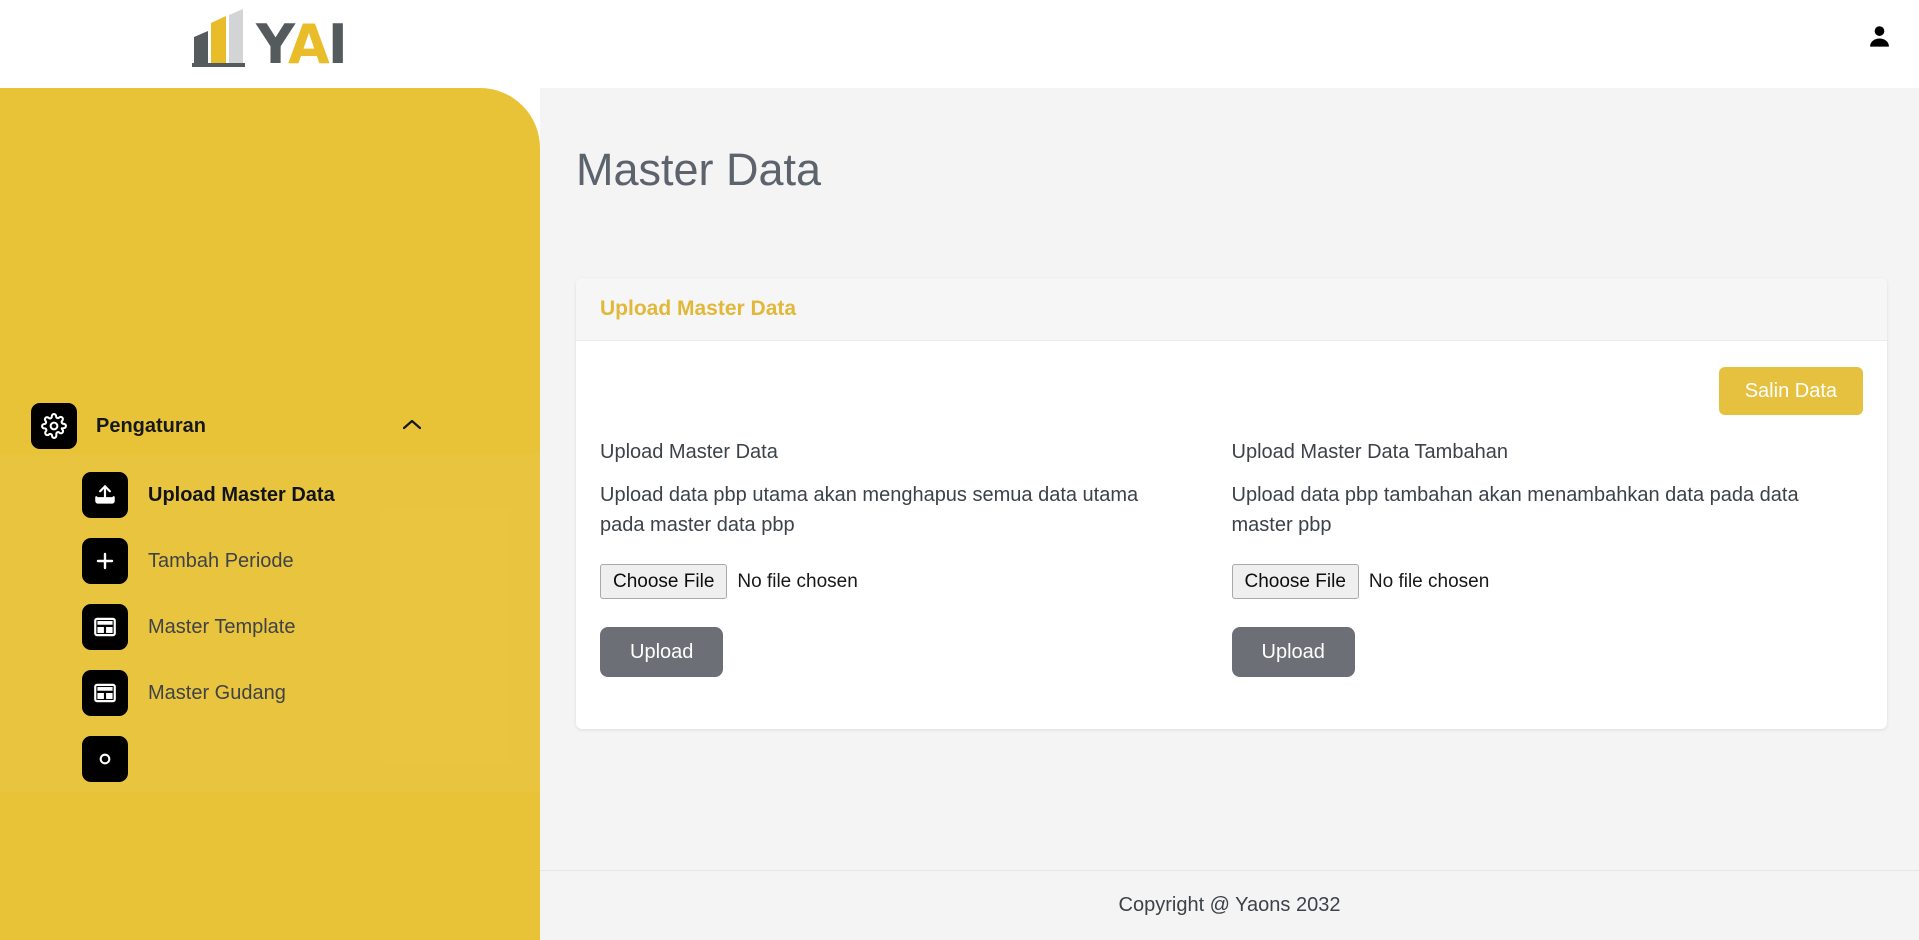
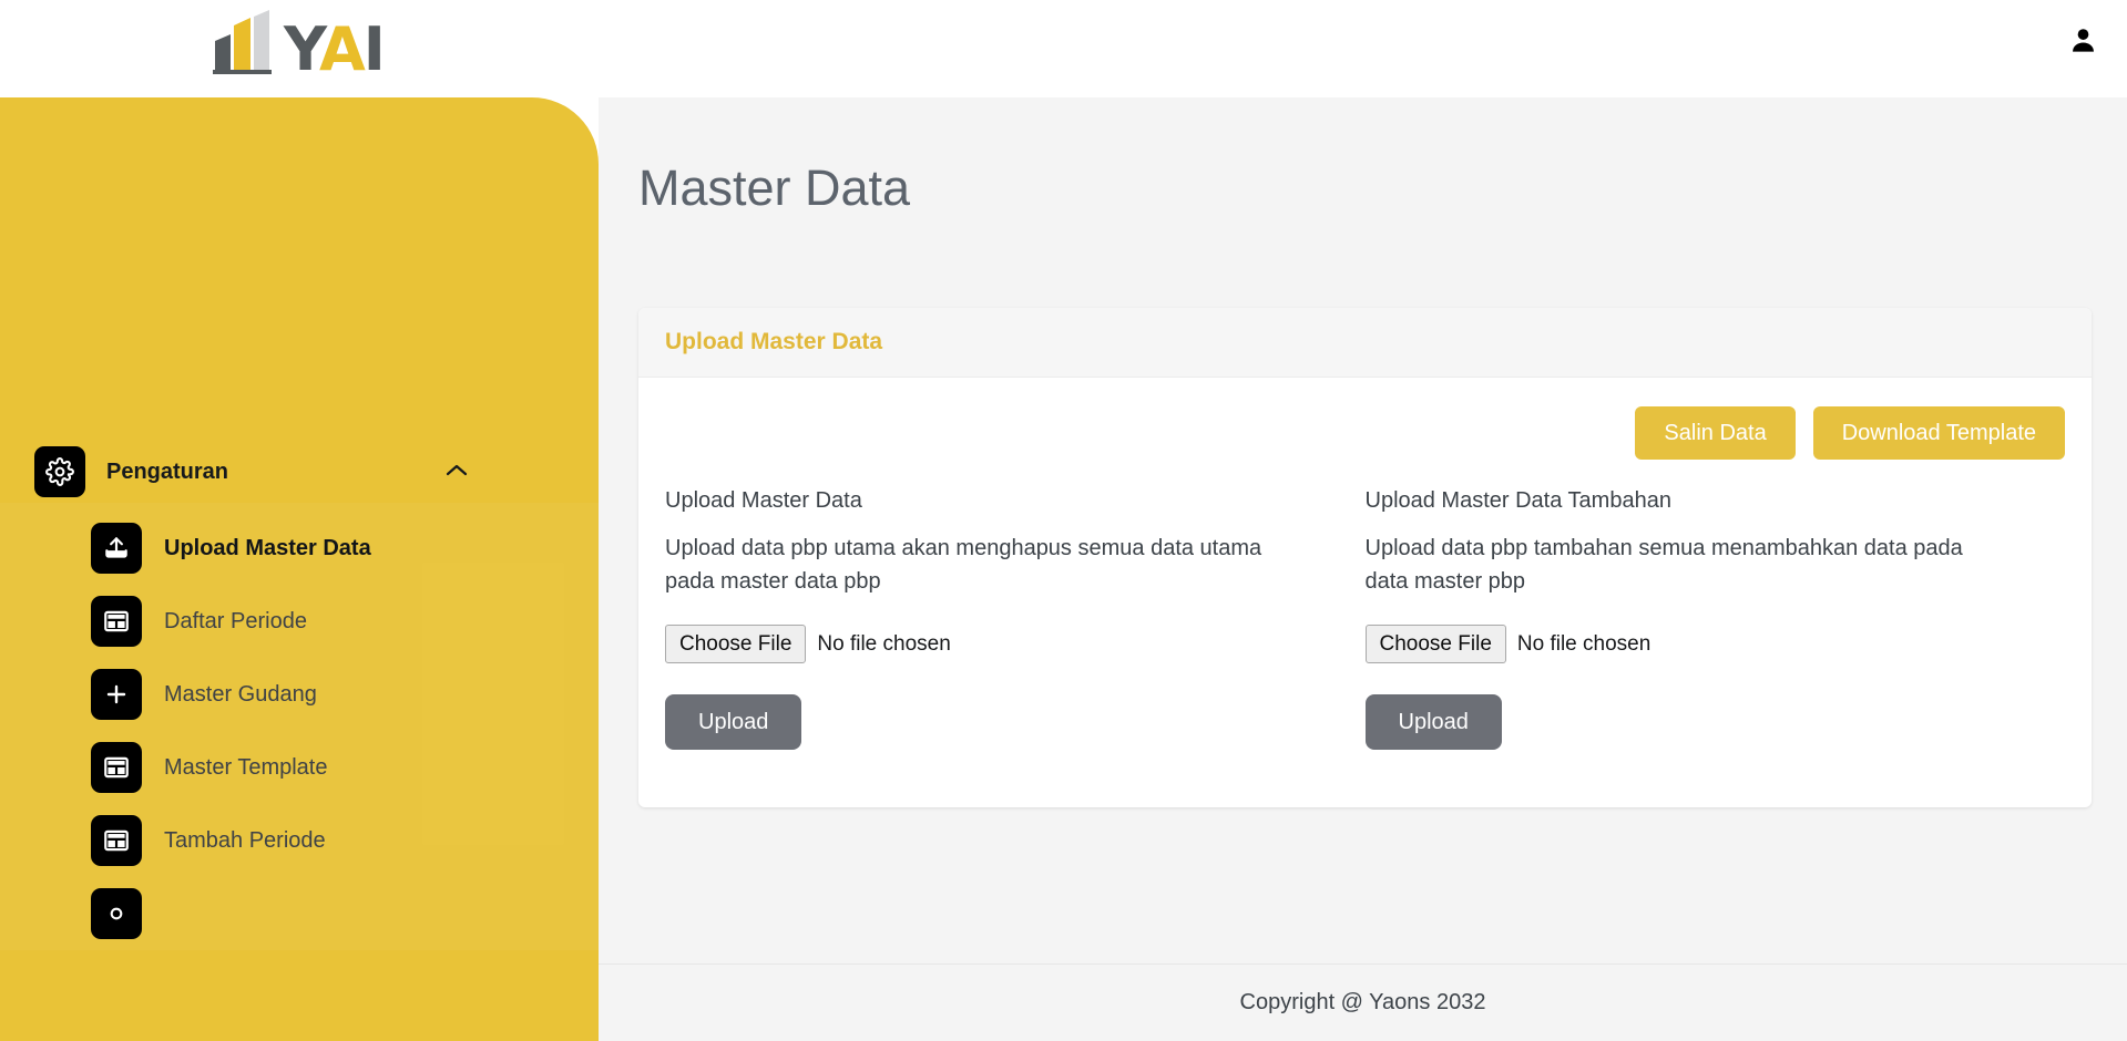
  YAI
  Pengaturan
  Upload Master Data
+ Daftar Periode
- Tambah Periode
+ Master Gudang
  Master Template
- Master Gudang
+ Tambah Periode
  Master Data
  Upload Master Data
  Salin Data
+ Download Template
  Upload Master Data
  Upload data pbp utama akan menghapus semua data utama pada master data pbp
  Choose File
  No file chosen
  Upload
  Upload Master Data Tambahan
- Upload data pbp tambahan akan menambahkan data pada data master pbp
+ Upload data pbp tambahan semua menambahkan data pada data master pbp
  Choose File
  No file chosen
  Upload
  Copyright @ Yaons 2032
